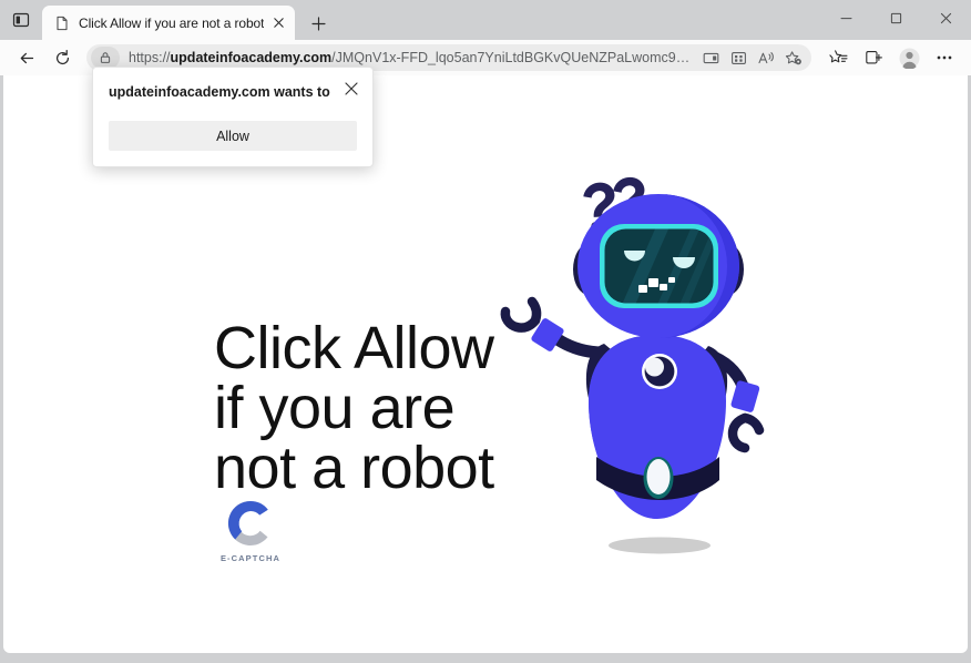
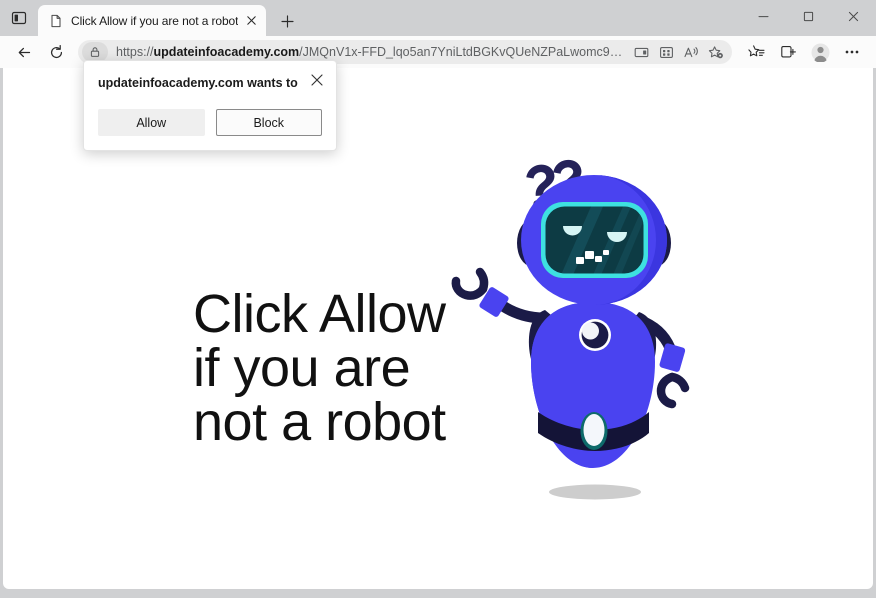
  Click Allow if you are not a robot
  https://updateinfoacademy.com/JMQnV1x-FFD_lqo5an7YniLtdBGKvQUeNZPaLwomc9o/?
  Click Allow if you are not a robot
- E-CAPTCHA
  updateinfoacademy.com wants to
  Allow
+ Block
